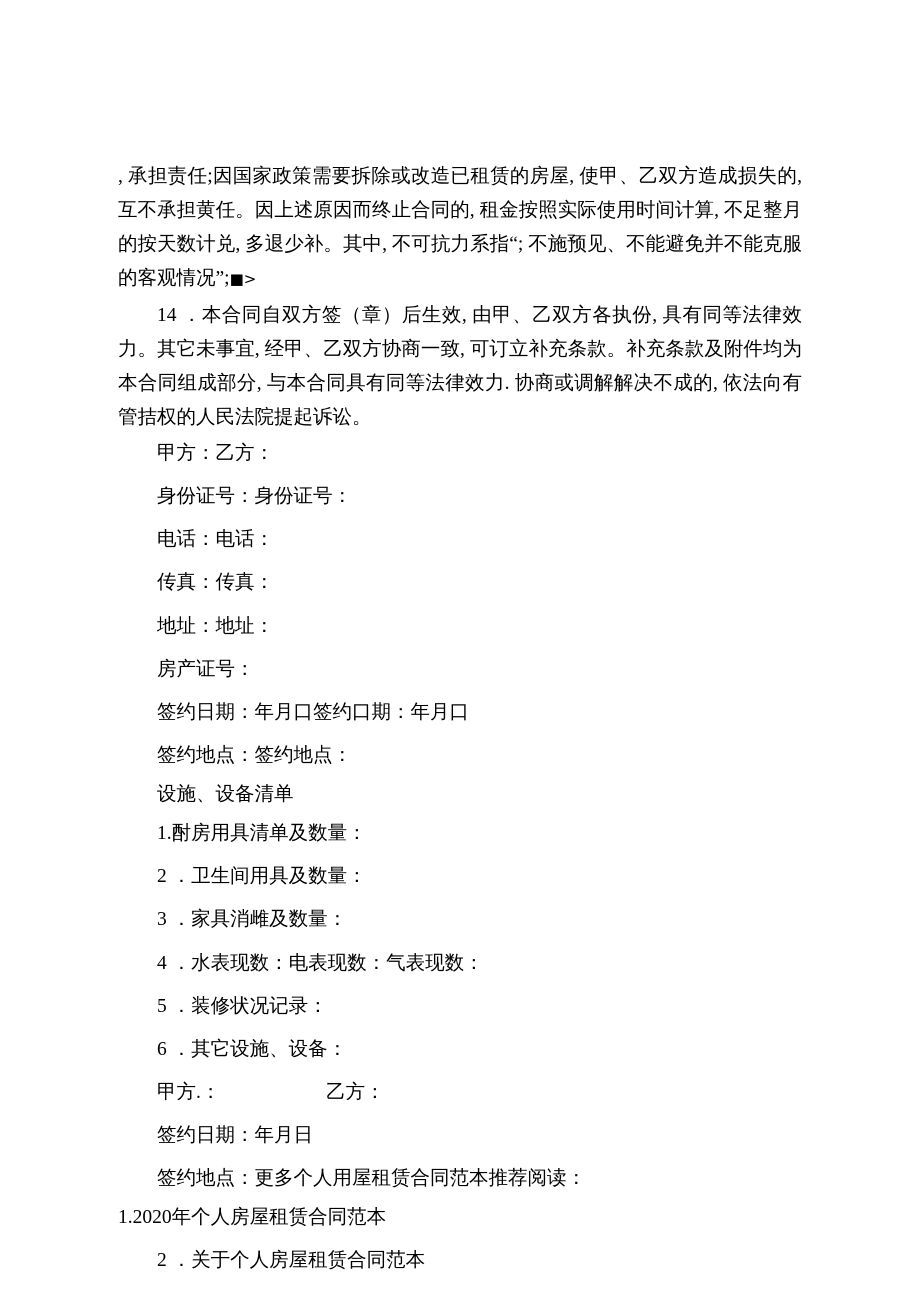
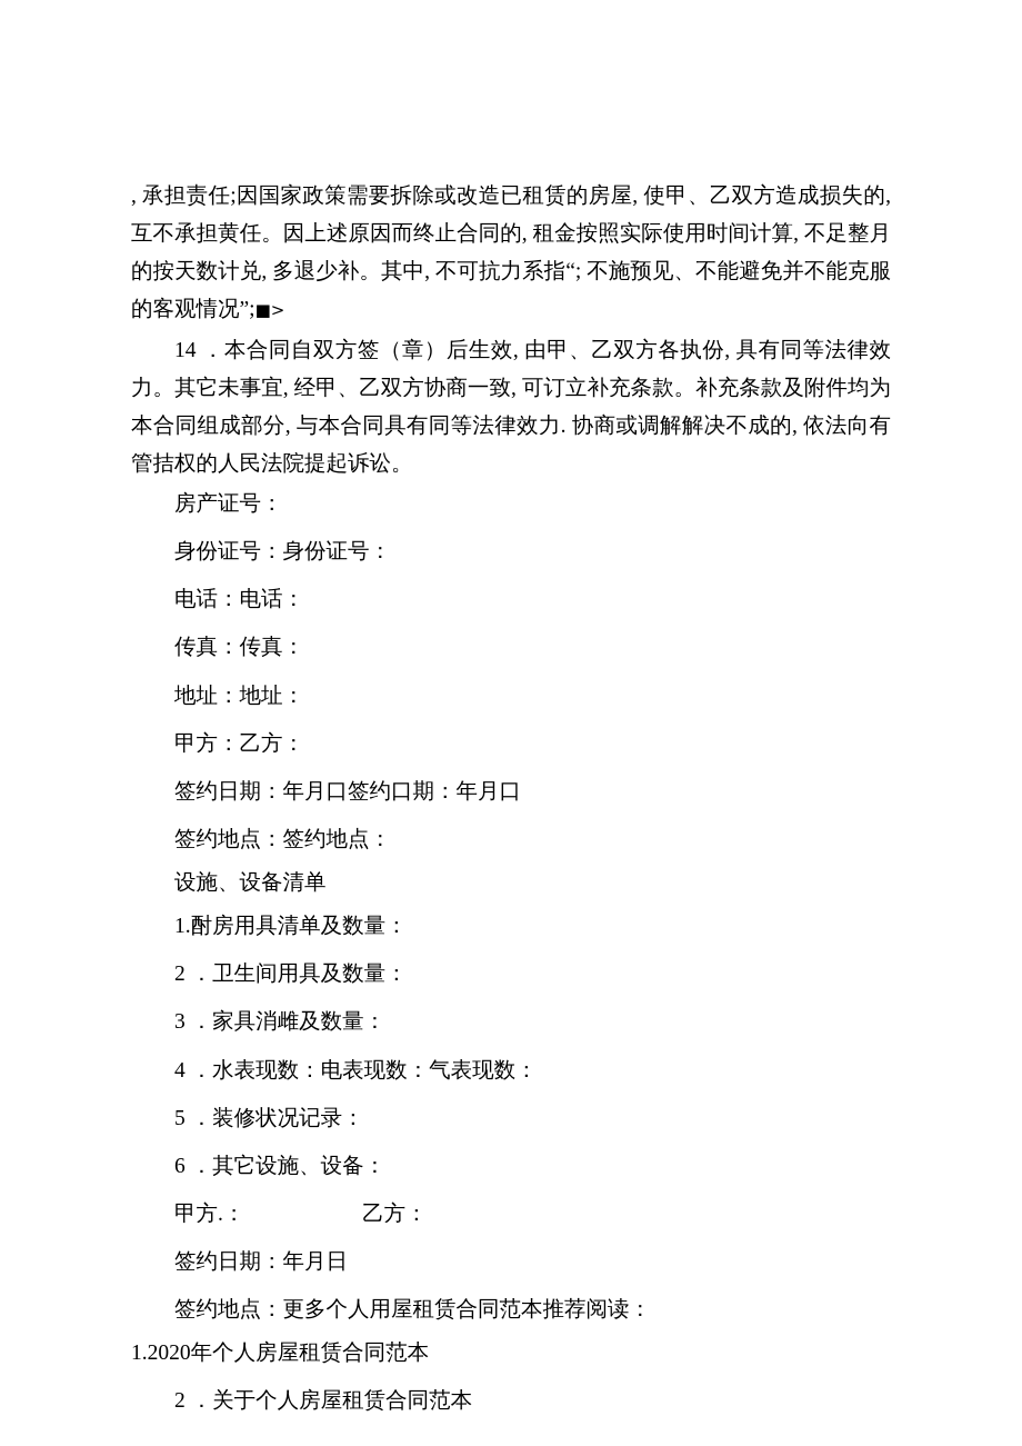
  , 承担责任;因国家政策需要拆除或改造已租赁的房屋, 使甲、乙双方造成损失的, 互不承担黄任。因上述原因而终止合同的, 租金按照实际使用时间计算, 不足整月的按天数计兑, 多退少补。其中, 不可抗力系指“; 不施预见、不能避免并不能克服的客观情况”;■>
  14 ．本合同自双方签（章）后生效, 由甲、乙双方各执份, 具有同等法律效力。其它未事宜, 经甲、乙双方协商一致, 可订立补充条款。补充条款及附件均为本合同组成部分, 与本合同具有同等法律效力. 协商或调解解决不成的, 依法向有管拮权的人民法院提起诉讼。
- 甲方：乙方：
+ 房产证号：
  身份证号：身份证号：
  电话：电话：
  传真：传真：
  地址：地址：
- 房产证号：
+ 甲方：乙方：
  签约日期：年月口签约口期：年月口
  签约地点：签约地点：
  设施、设备清单
  1.酎房用具清单及数量：
  2 ．卫生间用具及数量：
  3 ．家具消雌及数量：
  4 ．水表现数：电表现数：气表现数：
  5 ．装修状况记录：
  6 ．其它设施、设备：
  甲方.： 乙方：
  签约日期：年月日
  签约地点：更多个人用屋租赁合同范本推荐阅读：
  1.2020年个人房屋租赁合同范本
  2 ．关于个人房屋租赁合同范本
